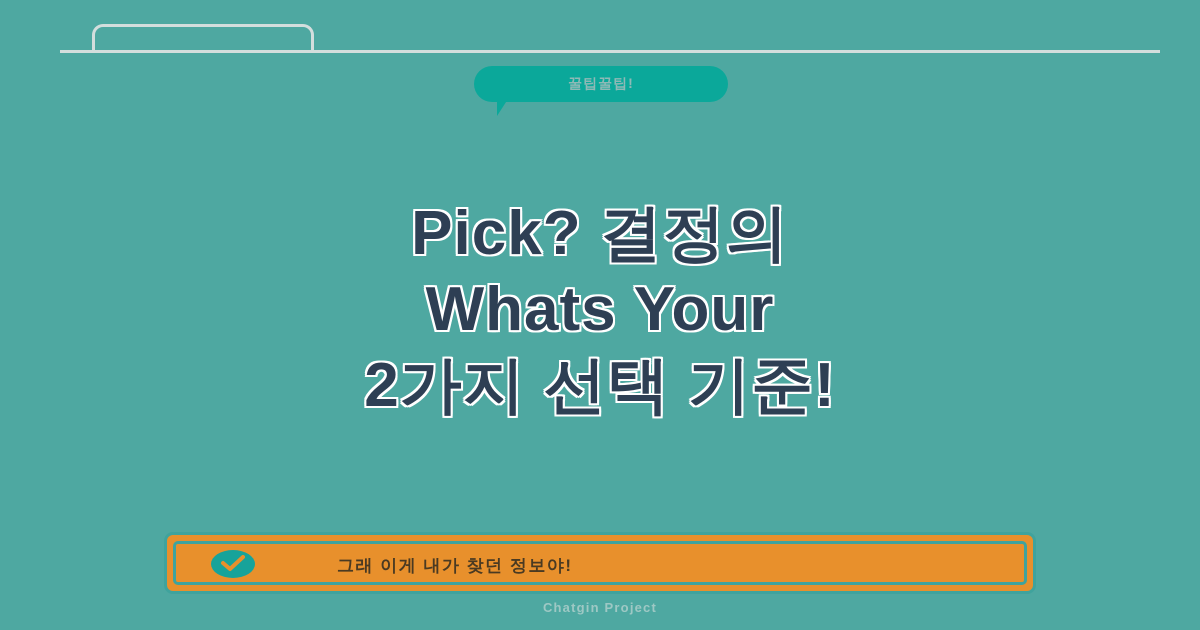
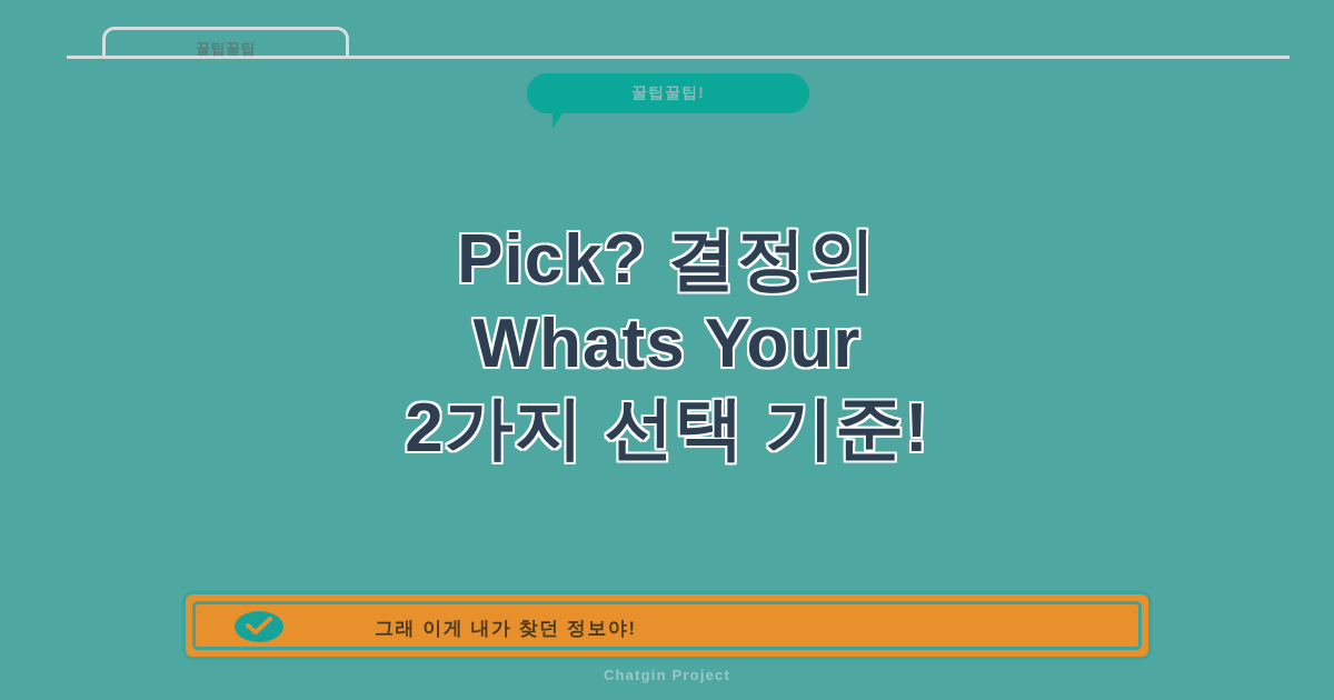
+ 꿀팁꿀팁
  꿀팁꿀팁!
  Pick? 결정의
  Whats Your
  2가지 선택 기준!
  그래 이게 내가 찾던 정보야!
  Chatgin Project
